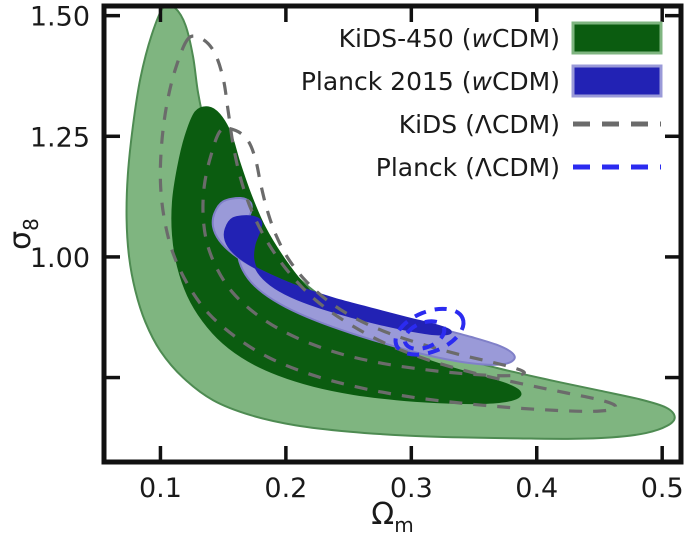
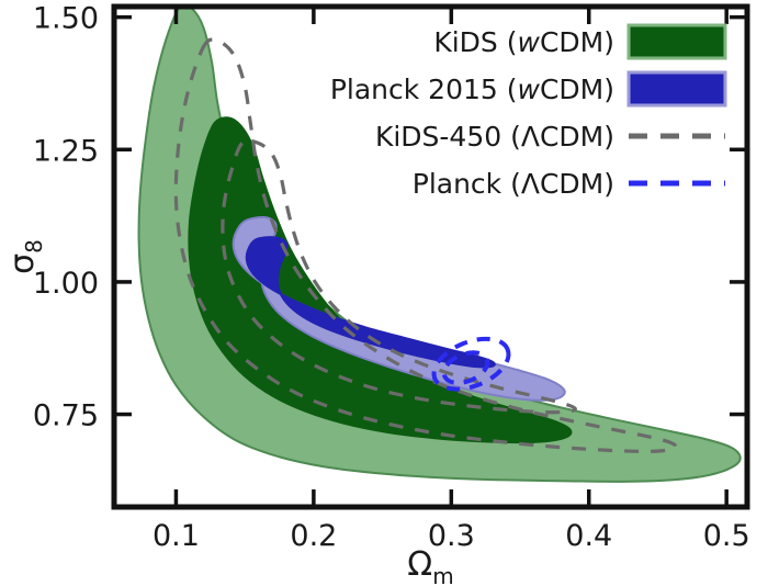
  0.1
  0.2
  0.3
  0.4
  0.5
+ 0.75
  1.00
  1.25
  1.50
  Ωm
- KiDS-450 (wCDM)
+ KiDS (wCDM)
  Planck 2015 (wCDM)
- KiDS (ΛCDM)
+ KiDS-450 (ΛCDM)
  Planck (ΛCDM)
